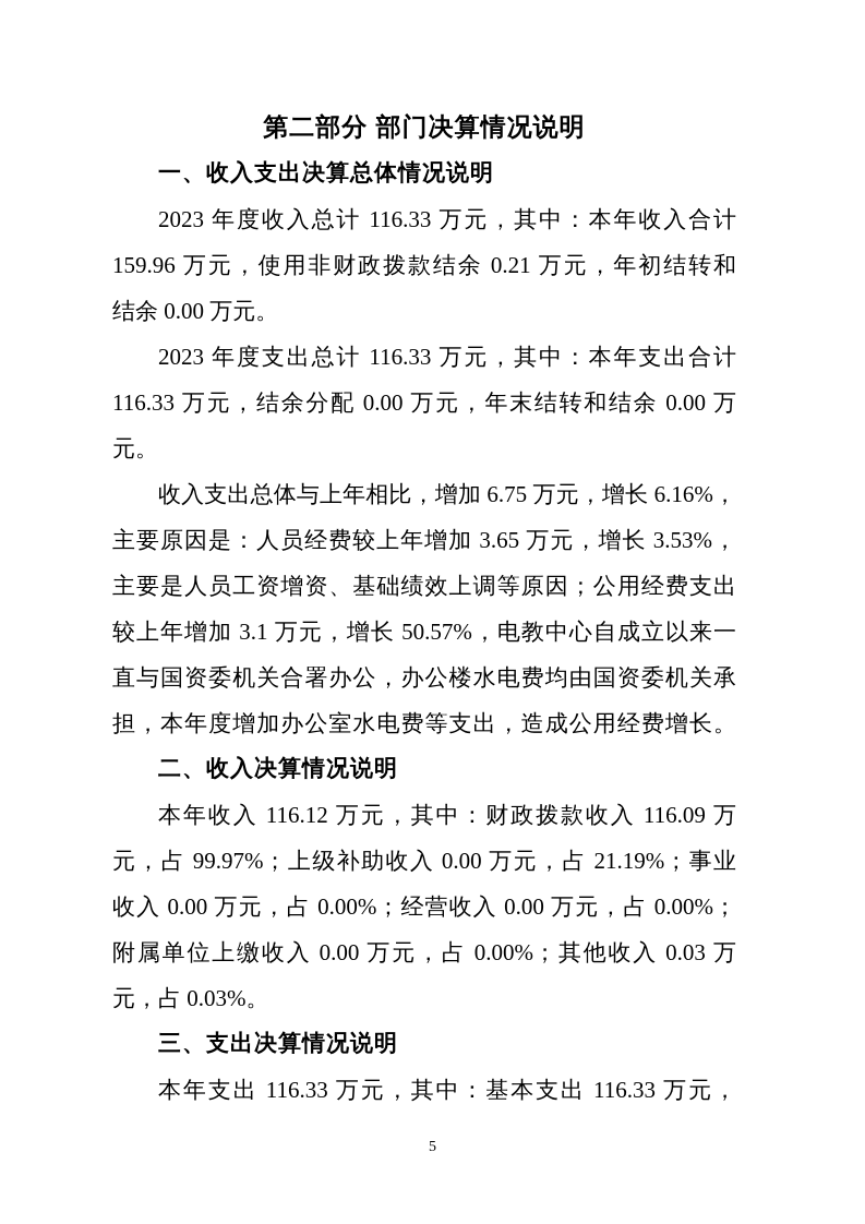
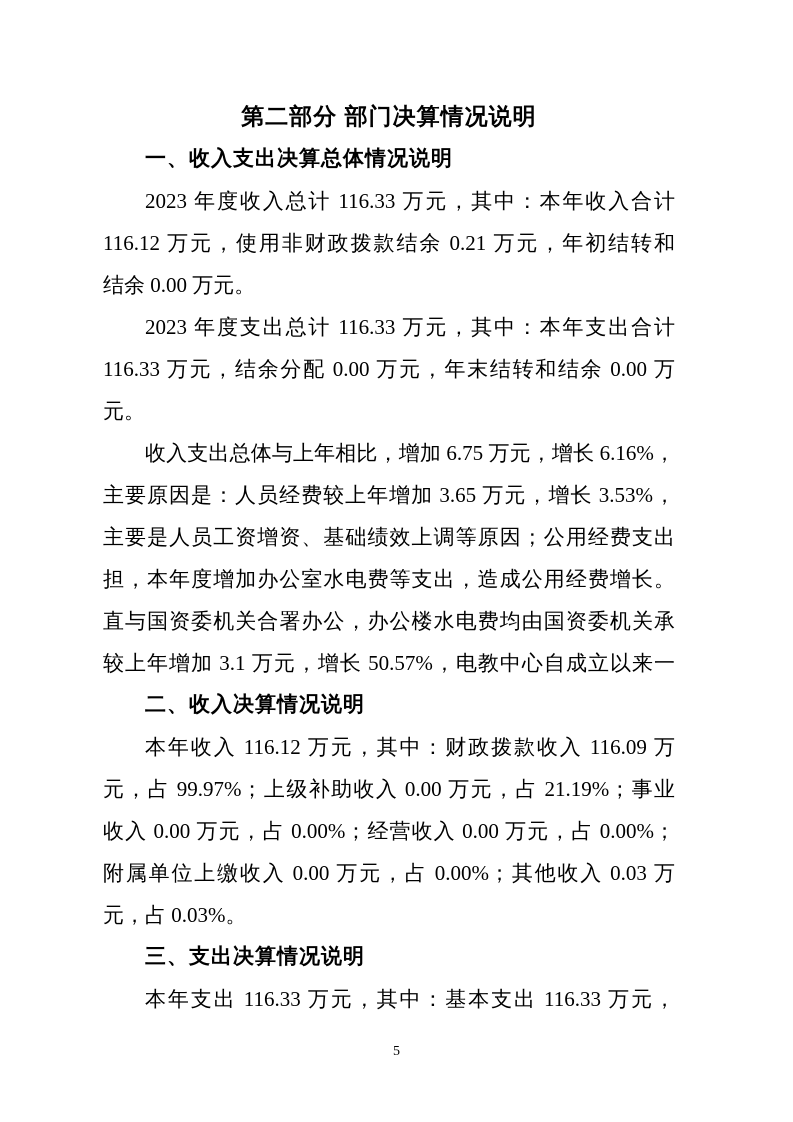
  第二部分 部门决算情况说明
  一、收入支出决算总体情况说明
  2023 年度收入总计 116.33 万元，其中：本年收入合计
- 159.96 万元，使用非财政拨款结余 0.21 万元，年初结转和
+ 116.12 万元，使用非财政拨款结余 0.21 万元，年初结转和
  结余 0.00 万元。
  2023 年度支出总计 116.33 万元，其中：本年支出合计
  116.33 万元，结余分配 0.00 万元，年末结转和结余 0.00 万
  元。
  收入支出总体与上年相比，增加 6.75 万元，增长 6.16%，
  主要原因是：人员经费较上年增加 3.65 万元，增长 3.53%，
  主要是人员工资增资、基础绩效上调等原因；公用经费支出
- 较上年增加 3.1 万元，增长 50.57%，电教中心自成立以来一
+ 担，本年度增加办公室水电费等支出，造成公用经费增长。
  直与国资委机关合署办公，办公楼水电费均由国资委机关承
- 担，本年度增加办公室水电费等支出，造成公用经费增长。
+ 较上年增加 3.1 万元，增长 50.57%，电教中心自成立以来一
  二、收入决算情况说明
  本年收入 116.12 万元，其中：财政拨款收入 116.09 万
  元，占 99.97%；上级补助收入 0.00 万元，占 21.19%；事业
  收入 0.00 万元，占 0.00%；经营收入 0.00 万元，占 0.00%；
  附属单位上缴收入 0.00 万元，占 0.00%；其他收入 0.03 万
  元，占 0.03%。
  三、支出决算情况说明
  本年支出 116.33 万元，其中：基本支出 116.33 万元，
  5
